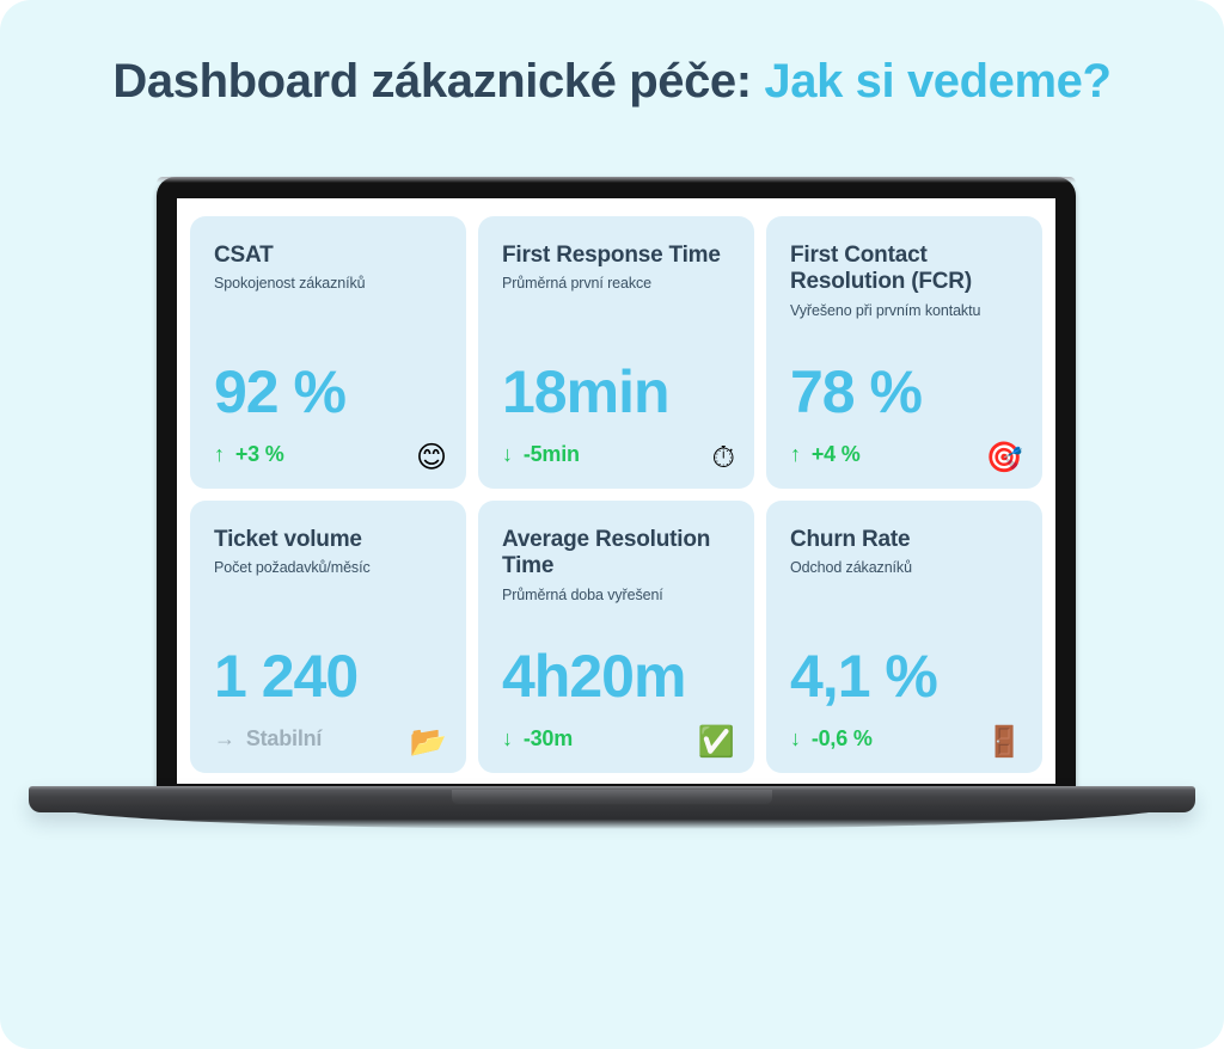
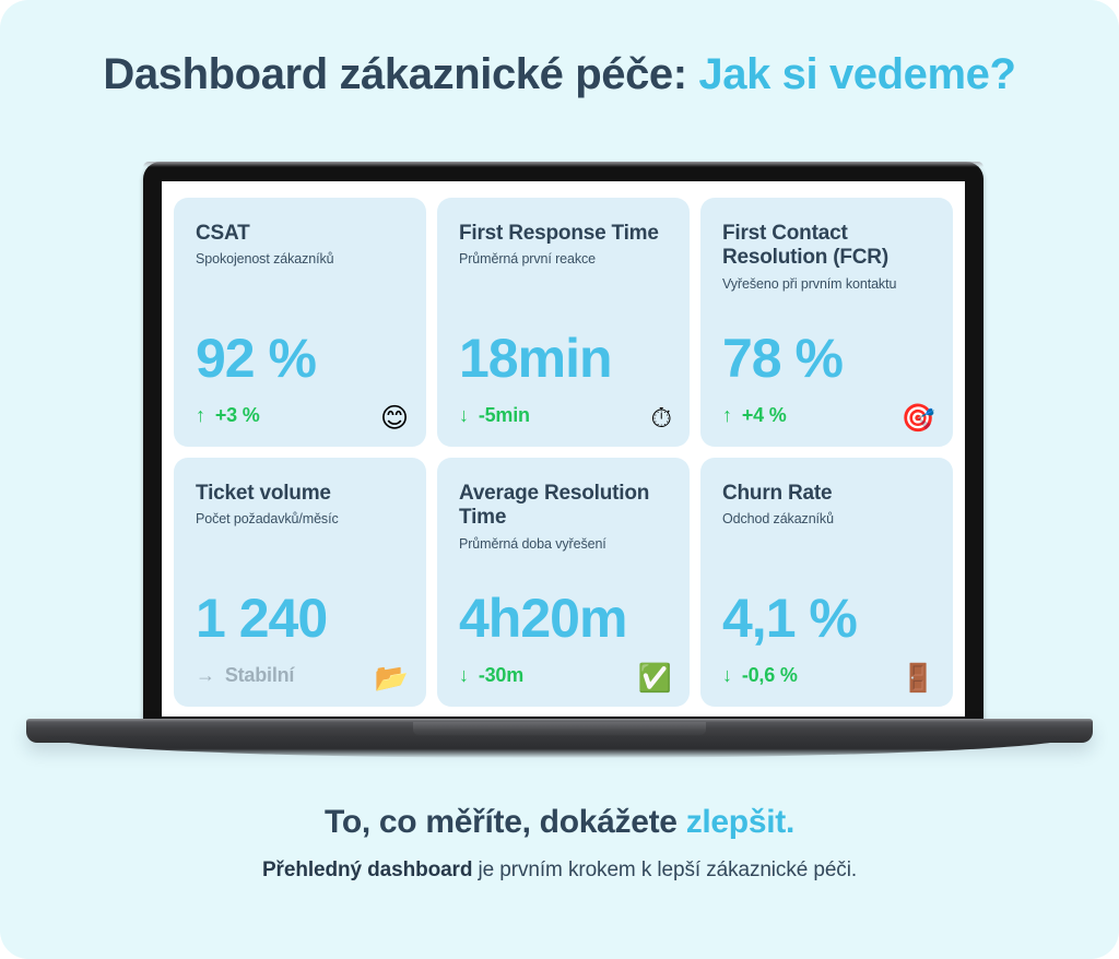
  Dashboard zákaznické péče: Jak si vedeme?
  CSAT
  Spokojenost zákazníků
  92 %
  ↑ +3 %
  😊
  First Response Time
  Průměrná první reakce
  18min
  ↓ -5min
  ⏱
  First Contact Resolution (FCR)
  Vyřešeno při prvním kontaktu
  78 %
  ↑ +4 %
  🎯
  Ticket volume
  Počet požadavků/měsíc
  1 240
  → Stabilní
  📂
  Average Resolution Time
  Průměrná doba vyřešení
  4h20m
  ↓ -30m
  ✅
  Churn Rate
  Odchod zákazníků
  4,1 %
  ↓ -0,6 %
  🚪
+ To, co měříte, dokážete zlepšit.
+ Přehledný dashboard je prvním krokem k lepší zákaznické péči.
